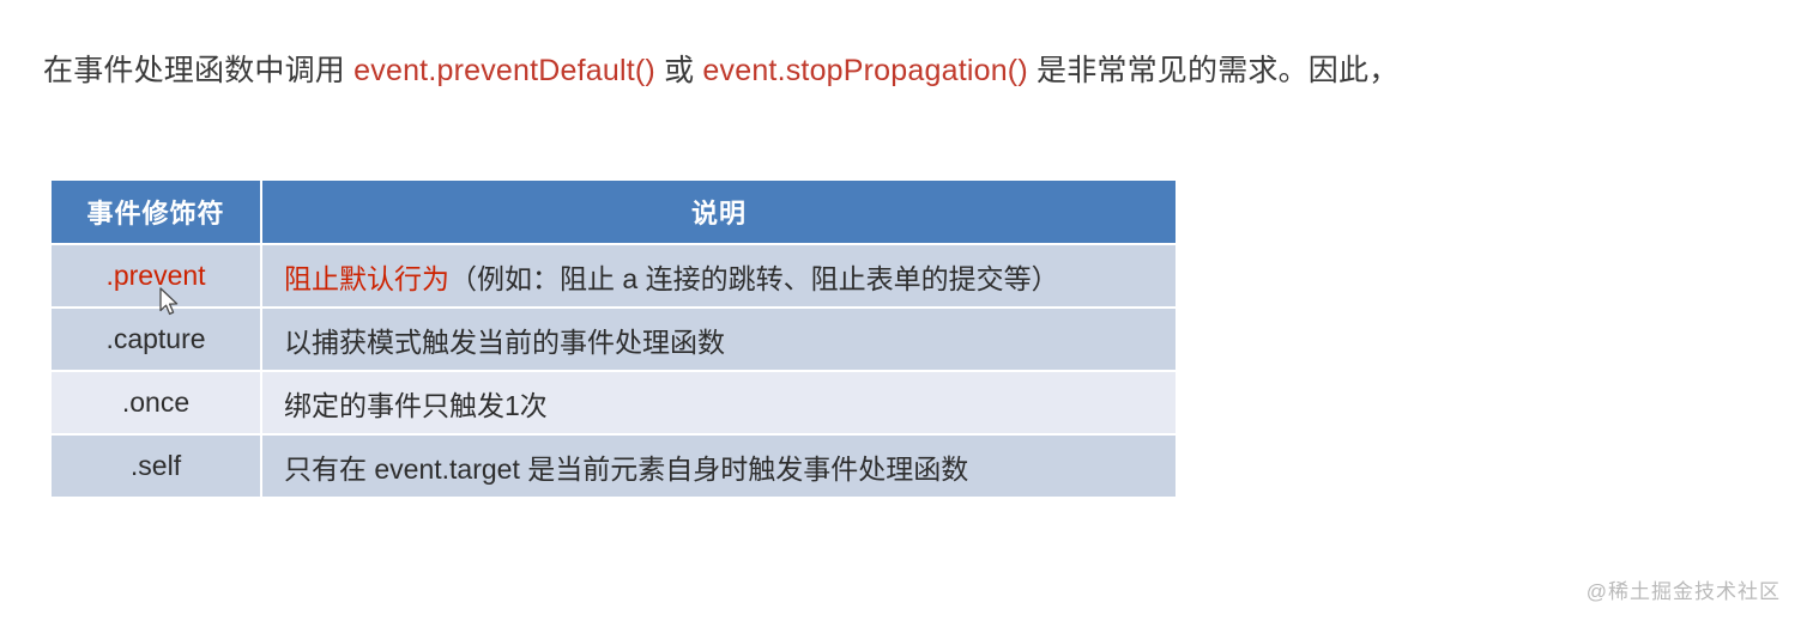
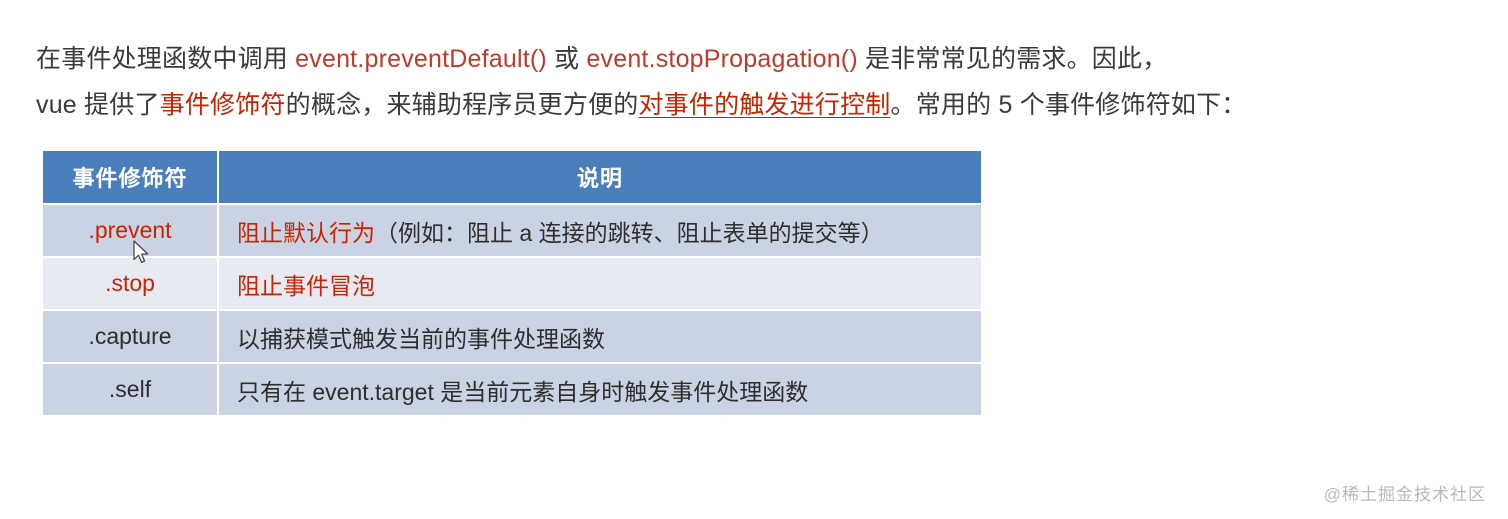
  在事件处理函数中调用 event.preventDefault() 或 event.stopPropagation() 是非常常见的需求。因此，
+ vue 提供了事件修饰符的概念，来辅助程序员更方便的对事件的触发进行控制。常用的 5 个事件修饰符如下：
  事件修饰符	说明
  .prevent	阻止默认行为（例如：阻止 a 连接的跳转、阻止表单的提交等）
+ .stop	阻止事件冒泡
  .capture	以捕获模式触发当前的事件处理函数
- .once	绑定的事件只触发1次
  .self	只有在 event.target 是当前元素自身时触发事件处理函数
  @稀土掘金技术社区
